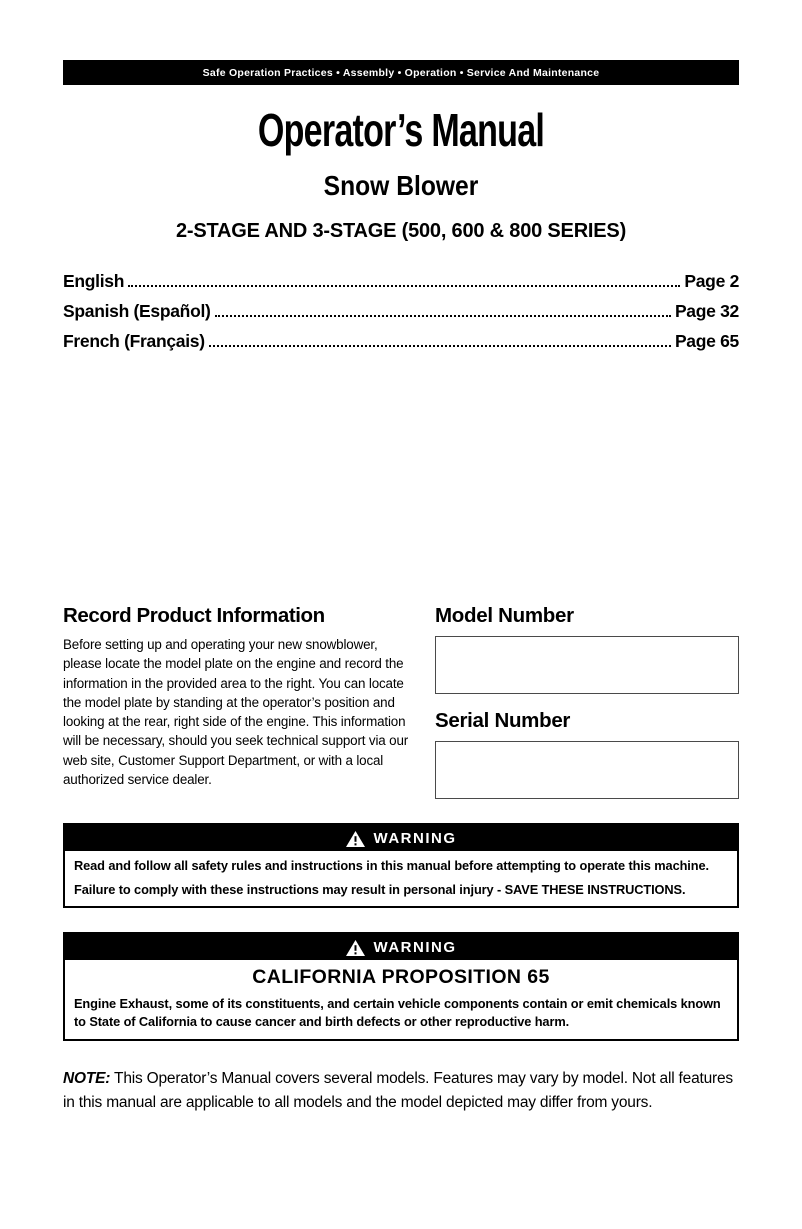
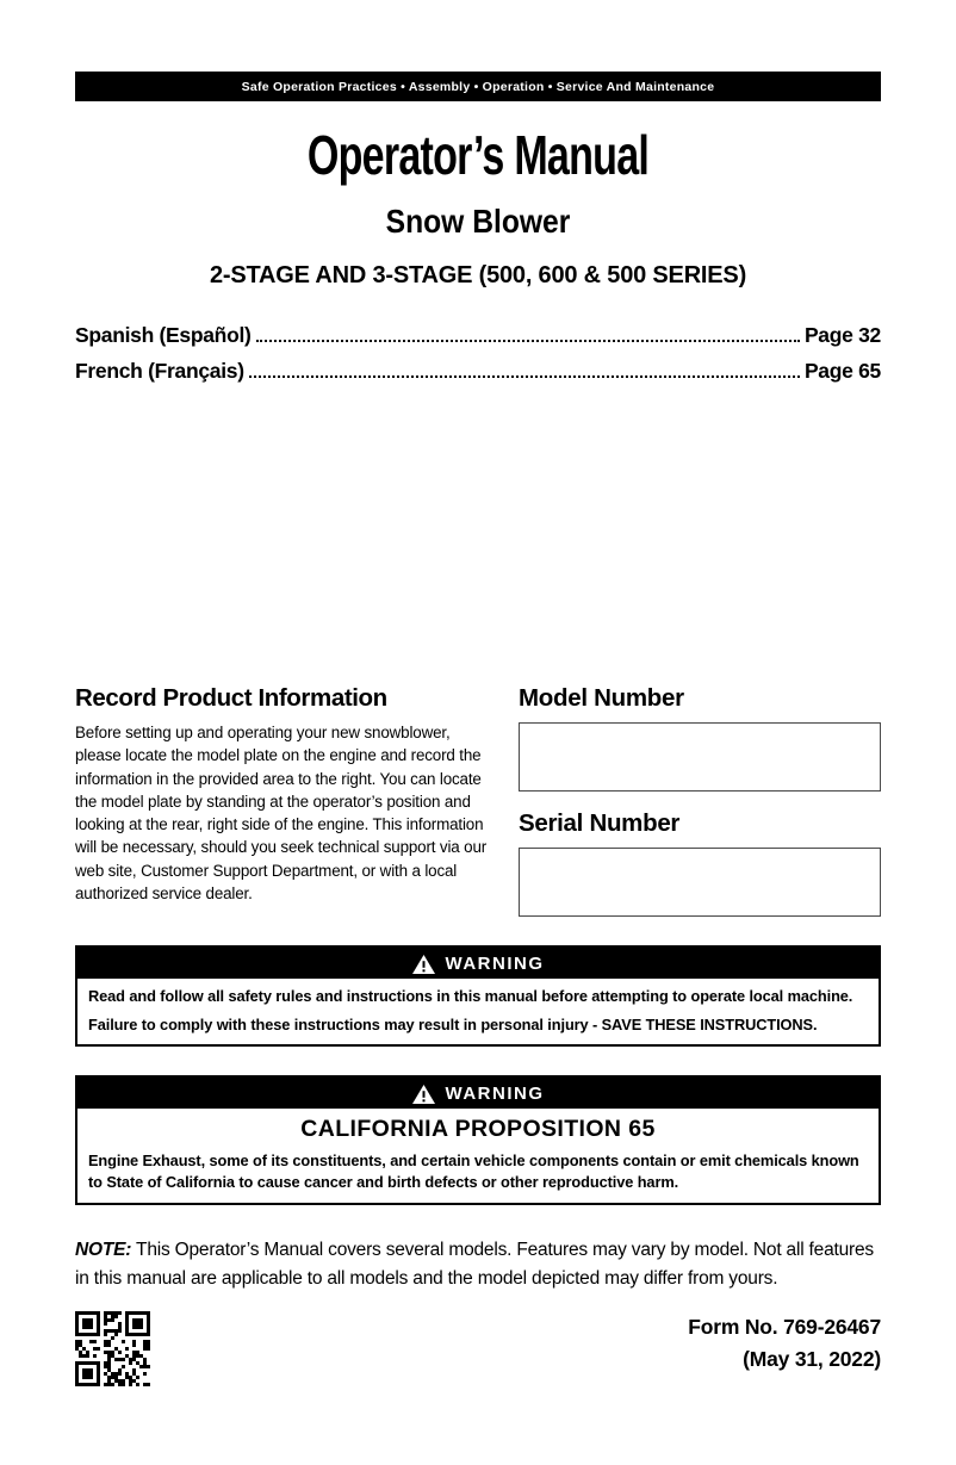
  Safe Operation Practices • Assembly • Operation • Service And Maintenance
  Operator’s Manual
  Snow Blower
- 2-STAGE AND 3-STAGE (500, 600 & 800 SERIES)
+ 2-STAGE AND 3-STAGE (500, 600 & 500 SERIES)
- English
- Page 2
  Spanish (Español)
  Page 32
  French (Français)
  Page 65
  Record Product Information
  Before setting up and operating your new snowblower, please locate the model plate on the engine and record the information in the provided area to the right. You can locate the model plate by standing at the operator’s position and looking at the rear, right side of the engine. This information will be necessary, should you seek technical support via our web site, Customer Support Department, or with a local authorized service dealer.
  Model Number
  Serial Number
  WARNING
- Read and follow all safety rules and instructions in this manual before attempting to operate this machine.
+ Read and follow all safety rules and instructions in this manual before attempting to operate local machine.
  Failure to comply with these instructions may result in personal injury - SAVE THESE INSTRUCTIONS.
  WARNING
  CALIFORNIA PROPOSITION 65
  Engine Exhaust, some of its constituents, and certain vehicle components contain or emit chemicals known to State of California to cause cancer and birth defects or other reproductive harm.
  NOTE: This Operator’s Manual covers several models. Features may vary by model. Not all features in this manual are applicable to all models and the model depicted may differ from yours.
+ Form No. 769-26467
+ (May 31, 2022)
